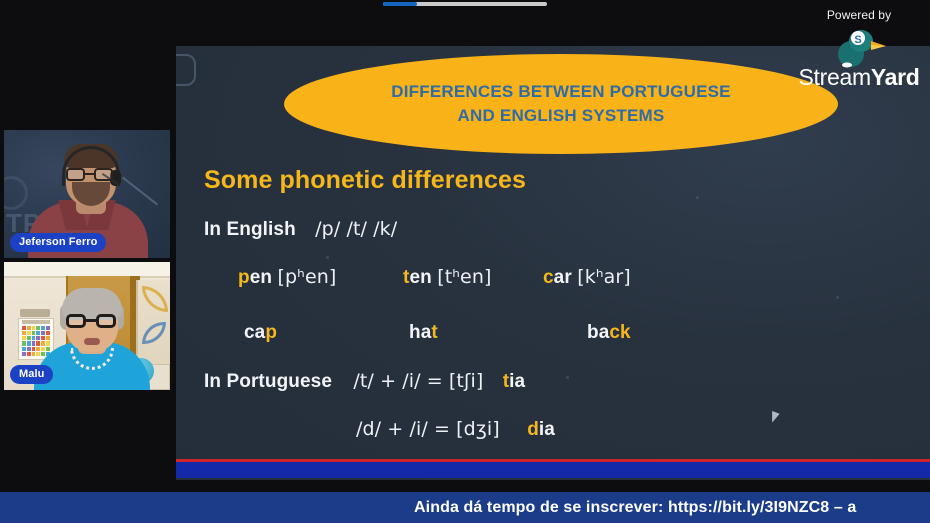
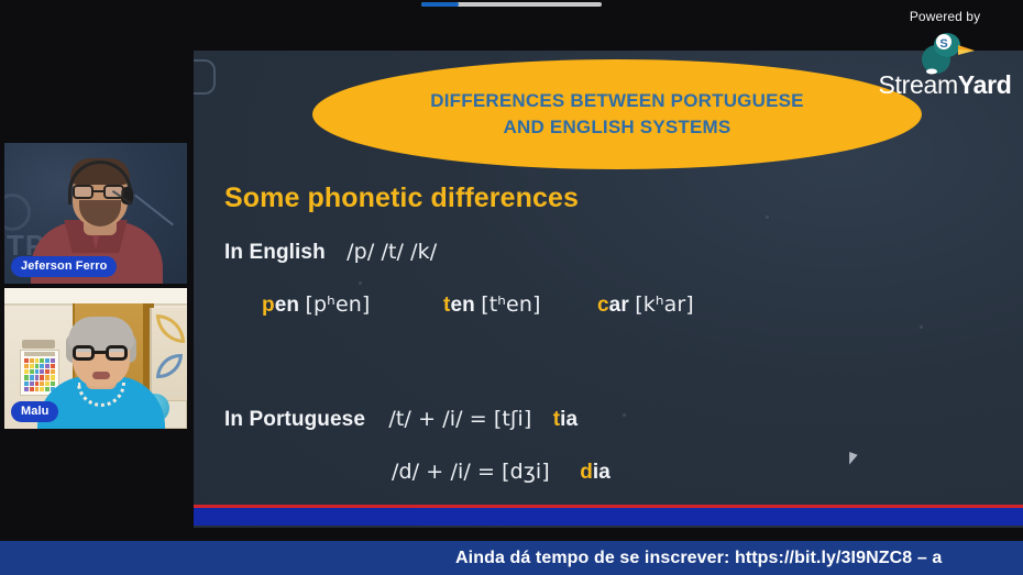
  Powered by
  S
  StreamYard
  TP
  Jeferson Ferro
  Malu
  DIFFERENCES BETWEEN PORTUGUESE
  AND ENGLISH SYSTEMS
  Some phonetic differences
  In English /p/ /t/ /k/
  pen [pʰen] ten [tʰen] car [kʰar]
- cap hat back
  In Portuguese /t/ + /i/ = [tʃi] tia
  /d/ + /i/ = [dʒi] dia
  Ainda dá tempo de se inscrever: https://bit.ly/3I9NZC8 – a
